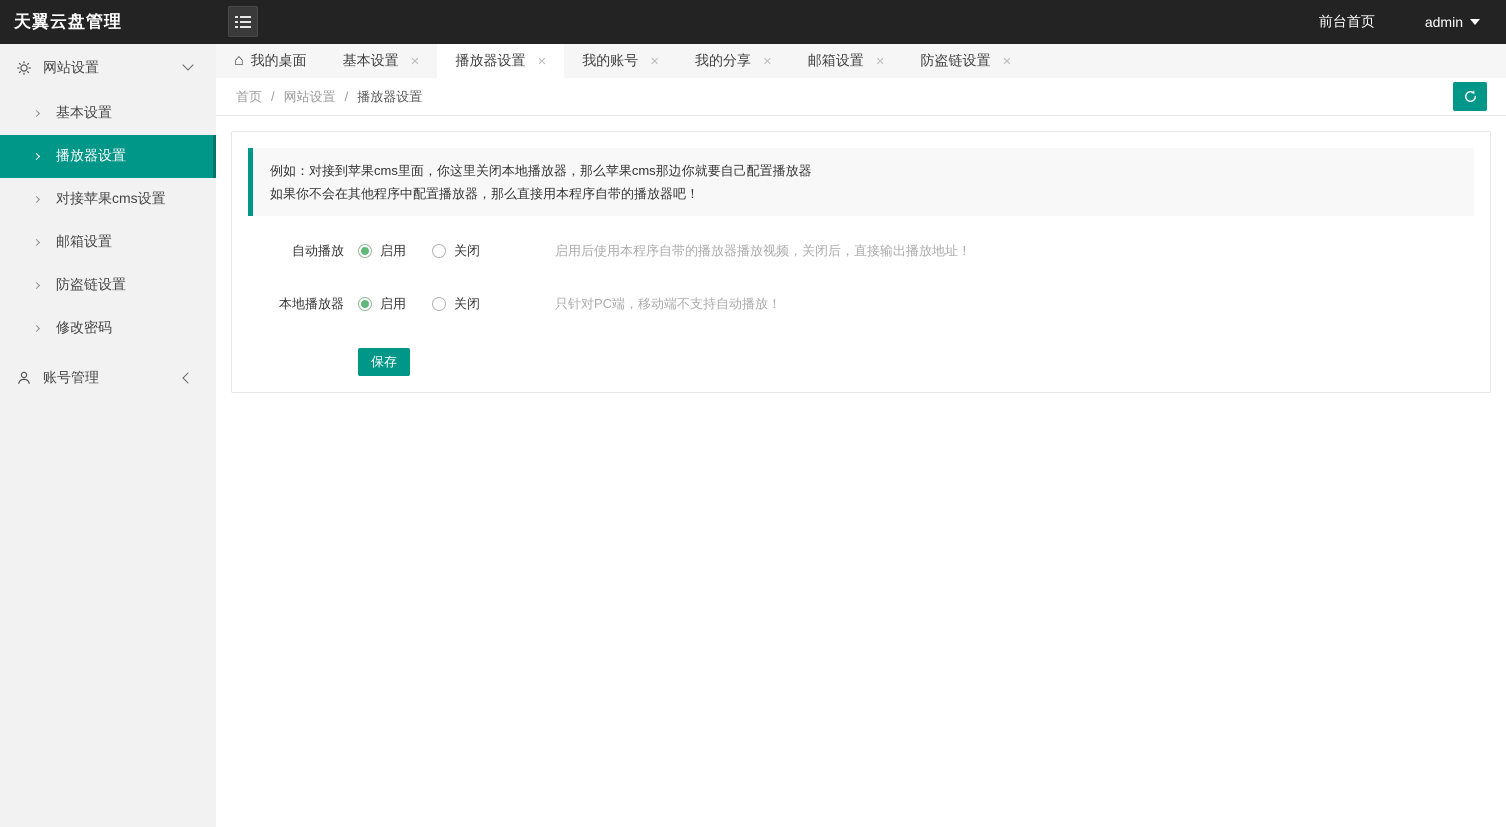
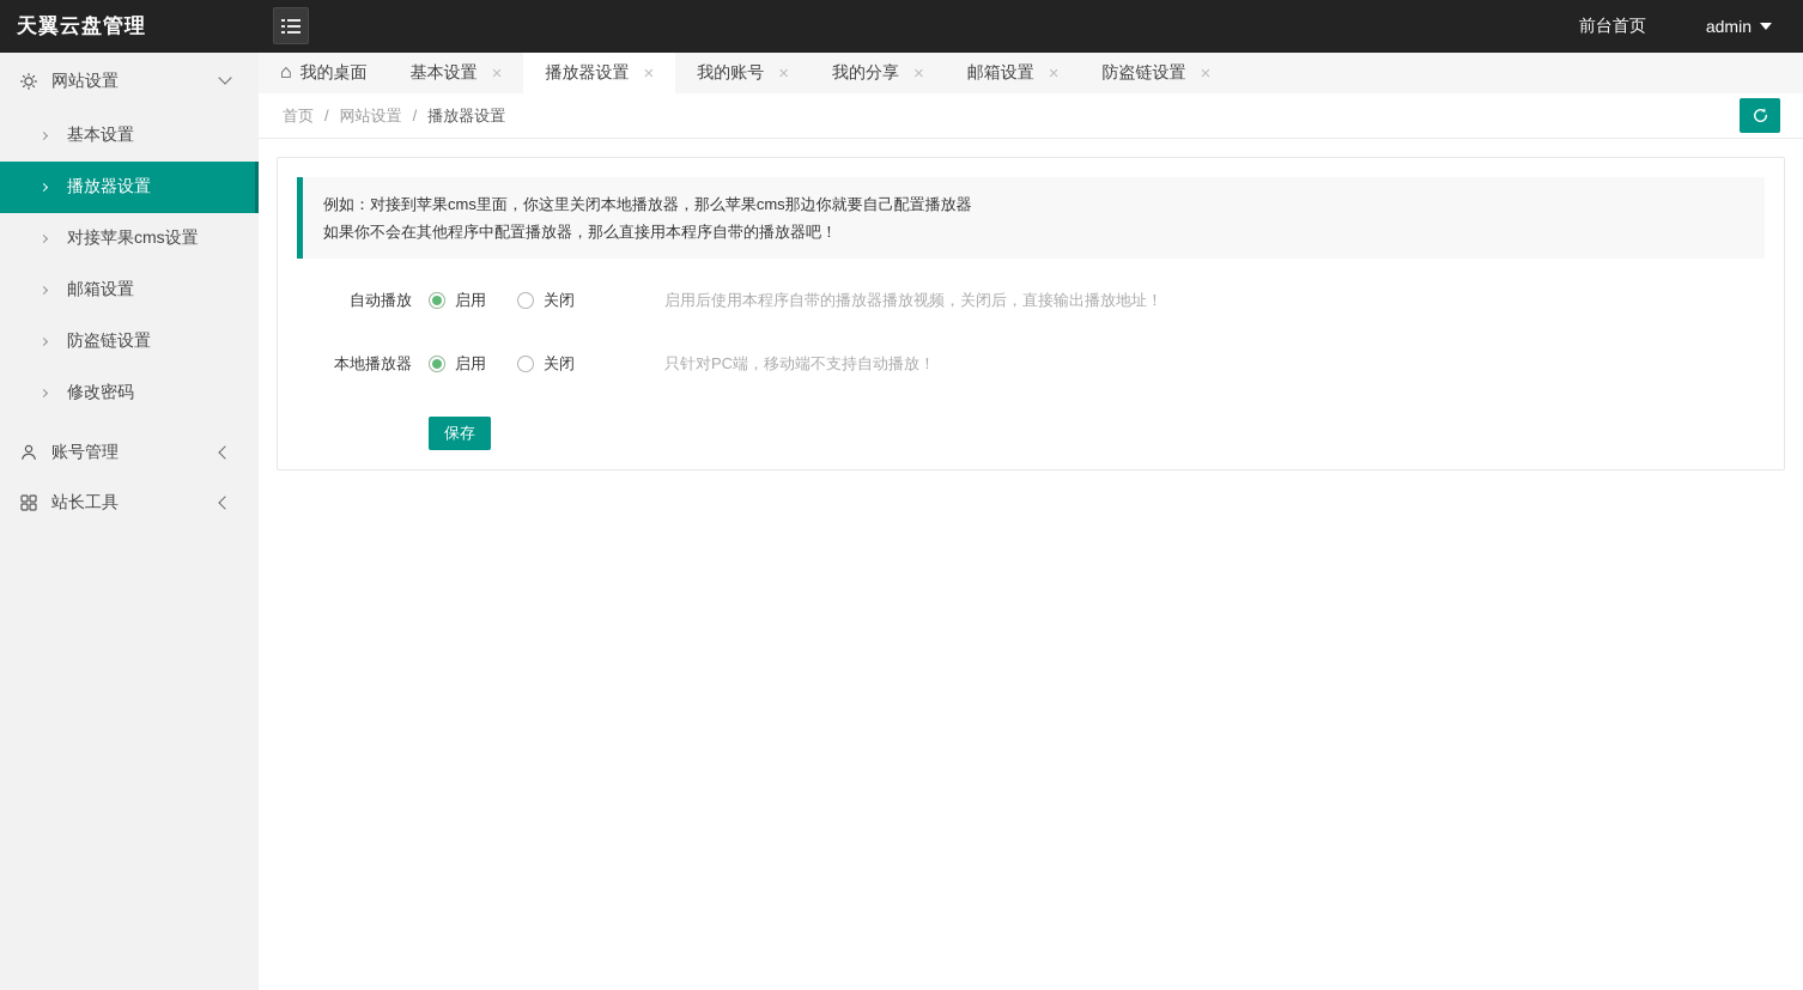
  天翼云盘管理
  前台首页
  admin
  网站设置
  基本设置
  播放器设置
  对接苹果cms设置
  邮箱设置
  防盗链设置
  修改密码
  账号管理
+ 站长工具
  ⌂
  我的桌面
  基本设置
  ×
  播放器设置
  ×
  我的账号
  ×
  我的分享
  ×
  邮箱设置
  ×
  防盗链设置
  ×
  首页
  /
  网站设置
  /
  播放器设置
  例如：对接到苹果cms里面，你这里关闭本地播放器，那么苹果cms那边你就要自己配置播放器
  如果你不会在其他程序中配置播放器，那么直接用本程序自带的播放器吧！
  自动播放
  启用
  关闭
  启用后使用本程序自带的播放器播放视频，关闭后，直接输出播放地址！
  本地播放器
  启用
  关闭
  只针对PC端，移动端不支持自动播放！
  保存
